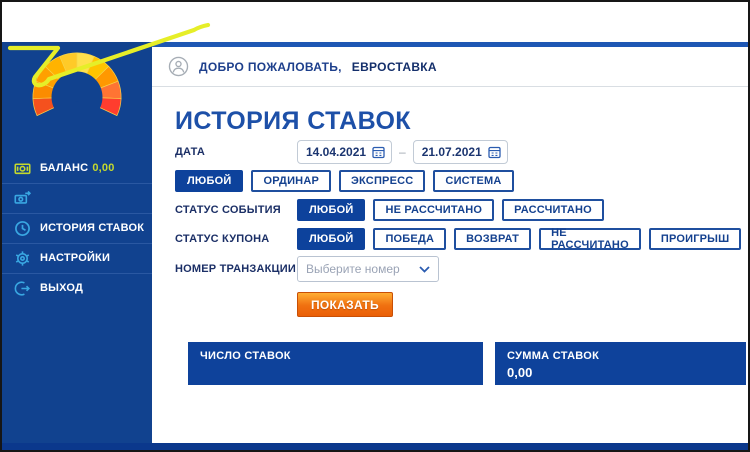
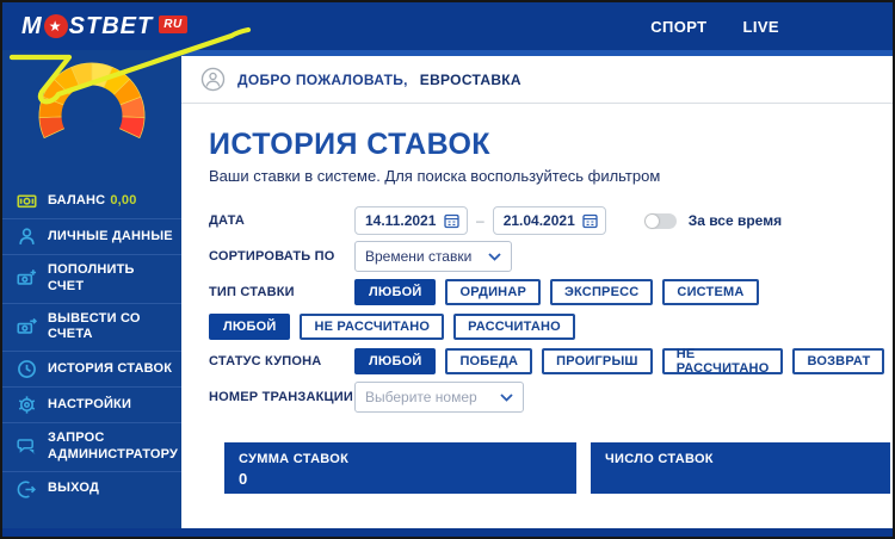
+ M
+ ★
+ STBET
+ RU
+ СПОРТ
+ LIVE
  БАЛАНС 0,00
+ ЛИЧНЫЕ ДАННЫЕ
+ ПОПОЛНИТЬ СЧЕТ
+ ВЫВЕСТИ СО СЧЕТА
  ИСТОРИЯ СТАВОК
  НАСТРОЙКИ
+ ЗАПРОС АДМИНИСТРАТОРУ
  ВЫХОД
  ДОБРО ПОЖАЛОВАТЬ,
  ЕВРОСТАВКА
  ИСТОРИЯ СТАВОК
+ Ваши ставки в системе. Для поиска воспользуйтесь фильтром
  ДАТА
- 14.04.2021
+ 14.11.2021
  –
- 21.07.2021
+ 21.04.2021
+ За все время
+ СОРТИРОВАТЬ ПО
+ Времени ставки
+ ТИП СТАВКИ
  ЛЮБОЙ
  ОРДИНАР
  ЭКСПРЕСС
  СИСТЕМА
- СТАТУС СОБЫТИЯ
  ЛЮБОЙ
  НЕ РАССЧИТАНО
  РАССЧИТАНО
  СТАТУС КУПОНА
  ЛЮБОЙ
  ПОБЕДА
- ВОЗВРАТ
+ ПРОИГРЫШ
  НЕ РАССЧИТАНО
- ПРОИГРЫШ
+ ВОЗВРАТ
  НОМЕР ТРАНЗАКЦИИ
  Выберите номер
- ПОКАЗАТЬ
- ЧИСЛО СТАВОК
+ СУММА СТАВОК
+ 0
- СУММА СТАВОК
+ ЧИСЛО СТАВОК
- 0,00
